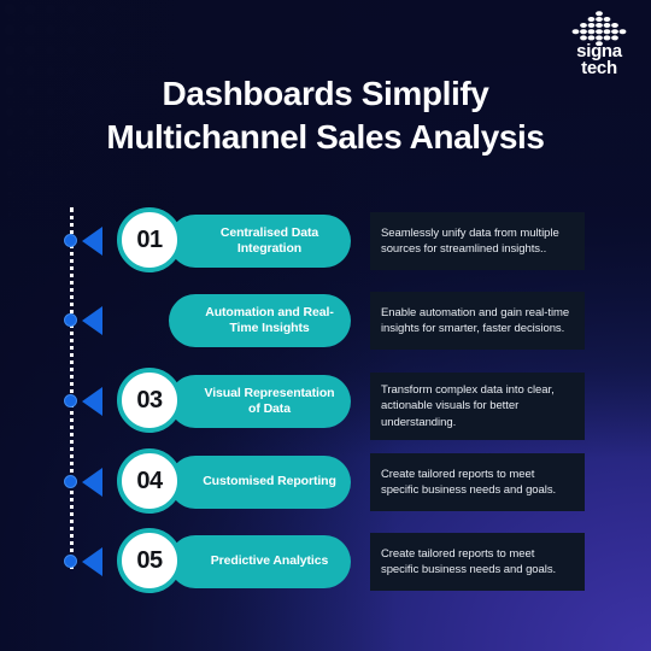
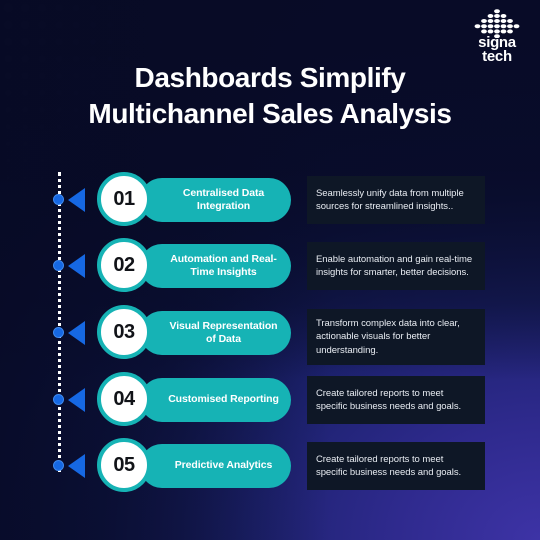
  signa
  tech
  Dashboards Simplify
  Multichannel Sales Analysis
  Centralised Data Integration
  01
  Seamlessly unify data from multiple sources for streamlined insights..
  Automation and Real-Time Insights
+ 02
- Enable automation and gain real-time insights for smarter, faster decisions.
+ Enable automation and gain real-time insights for smarter, better decisions.
  Visual Representation of Data
  03
  Transform complex data into clear, actionable visuals for better understanding.
  Customised Reporting
  04
  Create tailored reports to meet specific business needs and goals.
  Predictive Analytics
  05
  Create tailored reports to meet specific business needs and goals.
